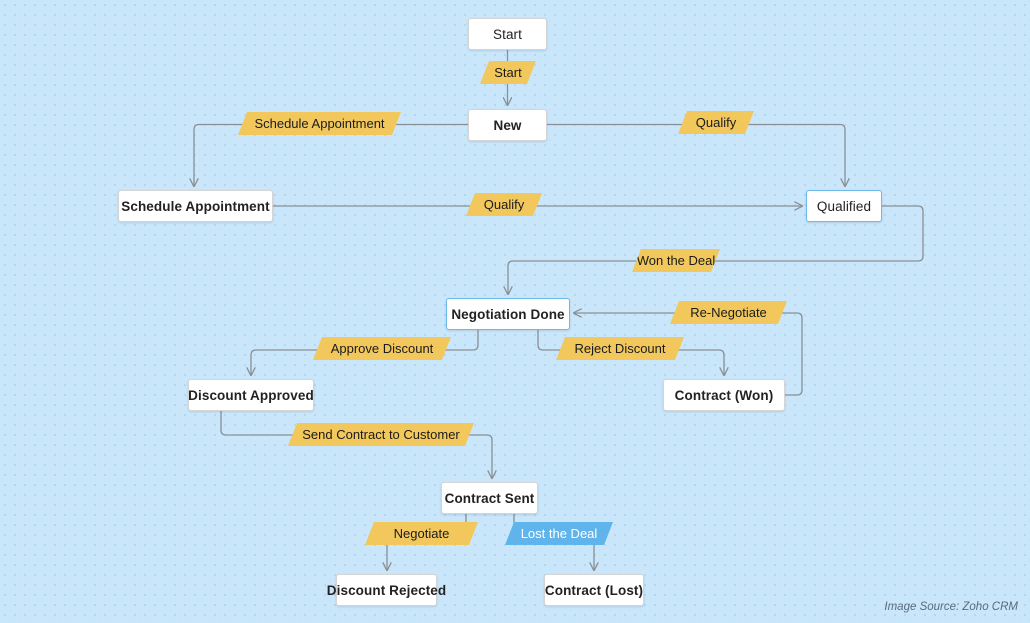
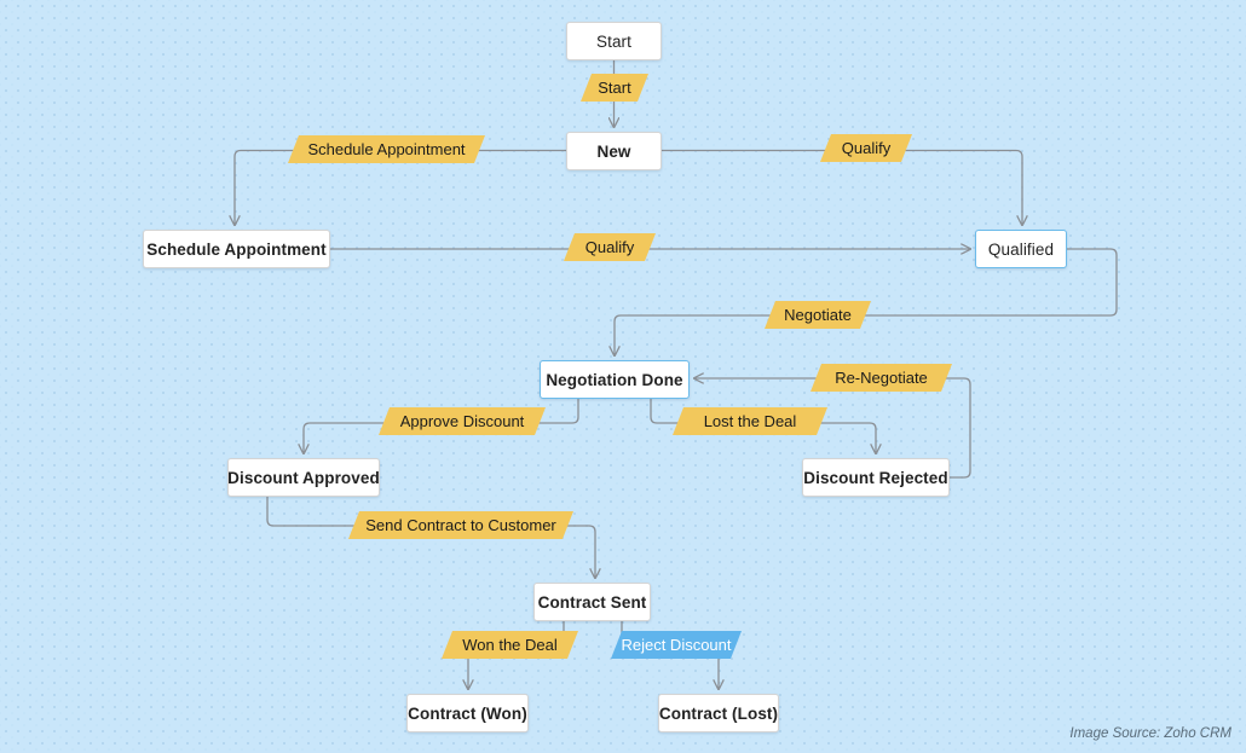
  Start
  New
  Schedule Appointment
  Qualified
  Negotiation Done
  Discount Approved
- Contract (Won)
+ Discount Rejected
  Contract Sent
- Discount Rejected
+ Contract (Won)
  Contract (Lost)
  Start
  Schedule Appointment
  Qualify
  Qualify
- Won the Deal
+ Negotiate
  Re-Negotiate
  Approve Discount
- Reject Discount
+ Lost the Deal
  Send Contract to Customer
- Negotiate
+ Won the Deal
- Lost the Deal
+ Reject Discount
  Image Source: Zoho CRM
